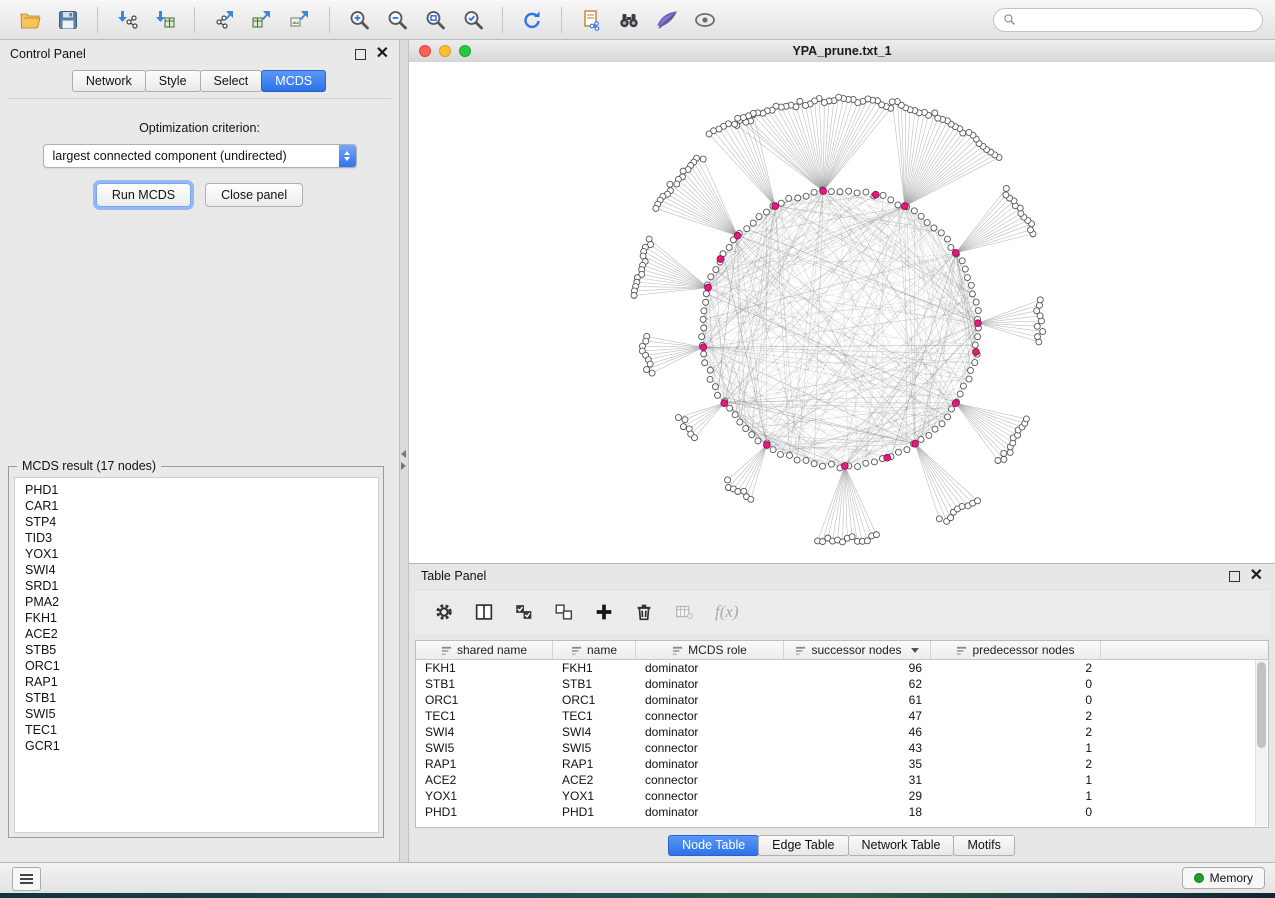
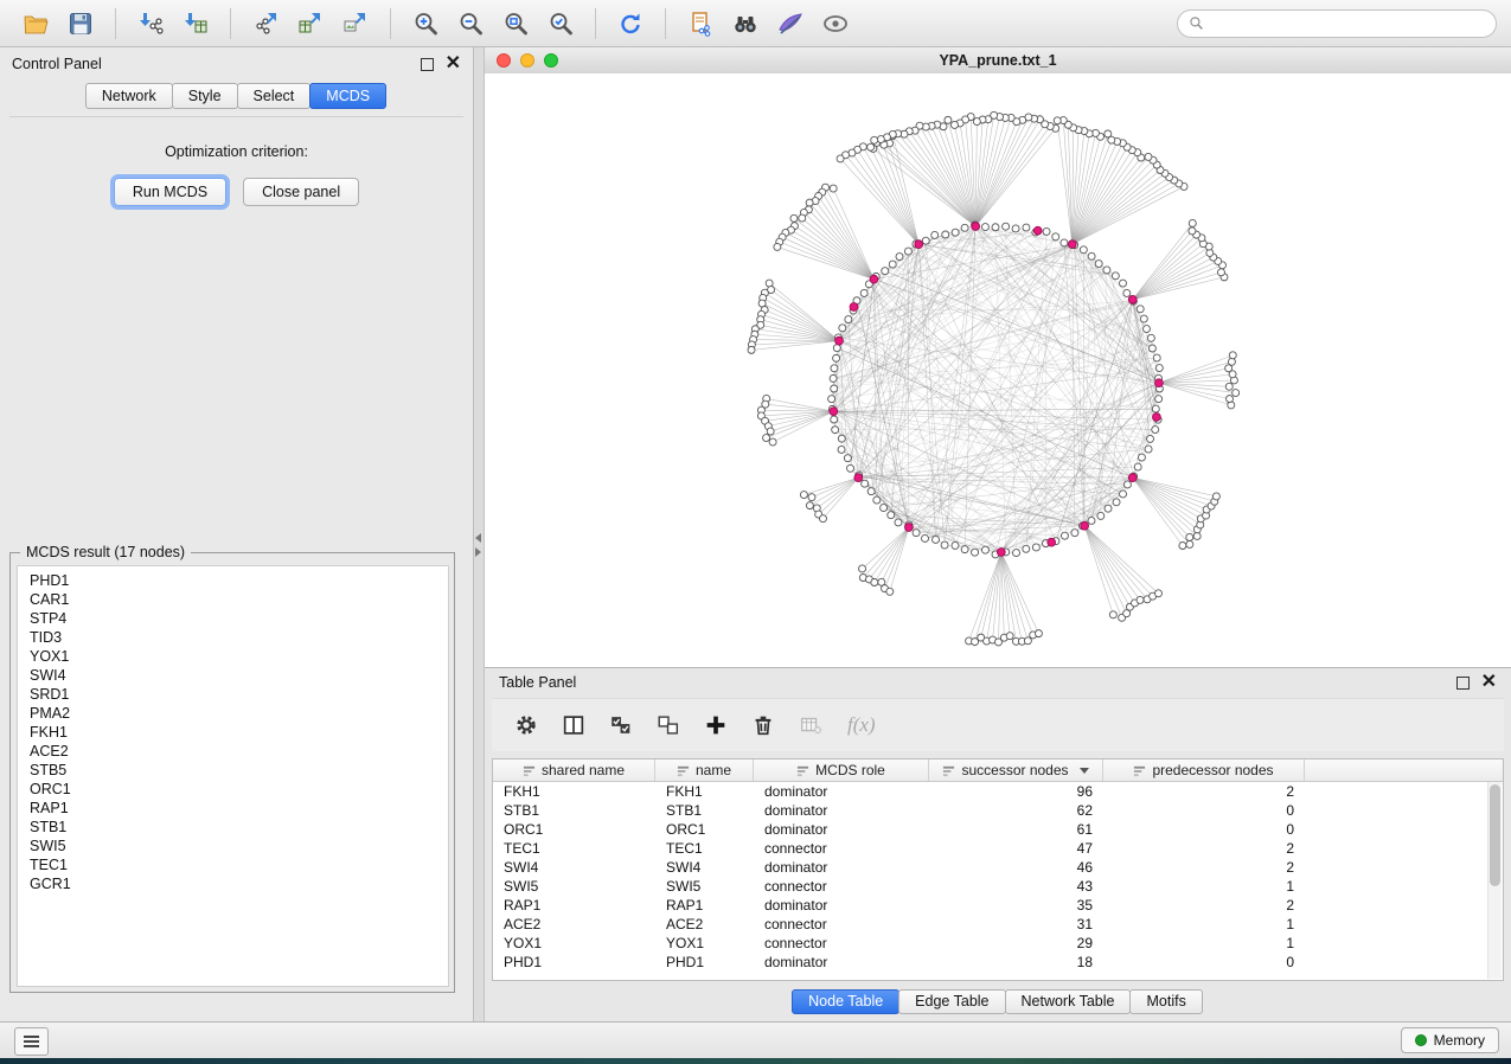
  Control Panel
  ✕
  Network
  Style
  Select
  MCDS
  Optimization criterion:
- largest connected component (undirected)
  Run MCDS
  Close panel
  MCDS result (17 nodes)
  PHD1
  CAR1
  STP4
  TID3
  YOX1
  SWI4
  SRD1
  PMA2
  FKH1
  ACE2
  STB5
  ORC1
  RAP1
  STB1
  SWI5
  TEC1
  GCR1
  YPA_prune.txt_1
  Table Panel
  ✕
  f(x)
  shared name
  name
  MCDS role
  successor nodes
  predecessor nodes
  FKH1
  FKH1
  dominator
  96
  2
  STB1
  STB1
  dominator
  62
  0
  ORC1
  ORC1
  dominator
  61
  0
  TEC1
  TEC1
  connector
  47
  2
  SWI4
  SWI4
  dominator
  46
  2
  SWI5
  SWI5
  connector
  43
  1
  RAP1
  RAP1
  dominator
  35
  2
  ACE2
  ACE2
  connector
  31
  1
  YOX1
  YOX1
  connector
  29
  1
  PHD1
  PHD1
  dominator
  18
  0
  Node Table
  Edge Table
  Network Table
  Motifs
  Memory
